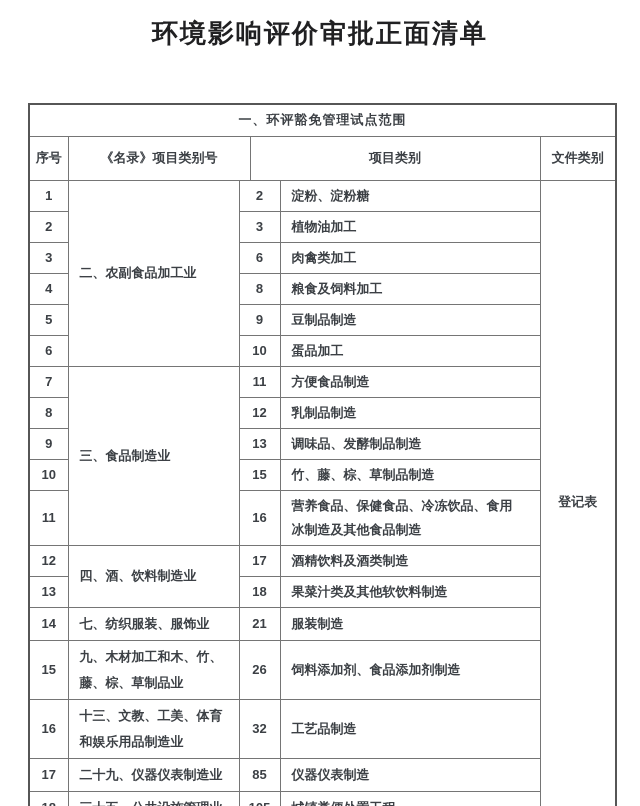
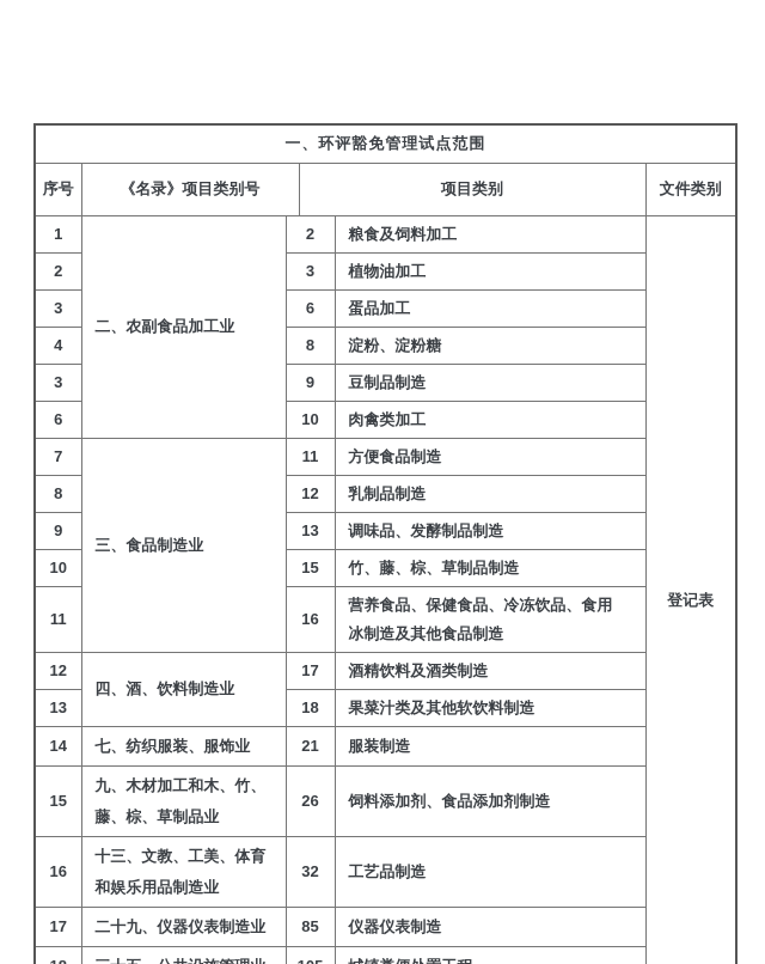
- 环境影响评价审批正面清单
  一、环评豁免管理试点范围
  序号	《名录》项目类别号	项目类别	文件类别
- 1	二、农副食品加工业	2	淀粉、淀粉糖	登记表
+ 1	二、农副食品加工业	2	粮食及饲料加工	登记表
  2	3	植物油加工
- 3	6	肉禽类加工
+ 3	6	蛋品加工
- 4	8	粮食及饲料加工
+ 4	8	淀粉、淀粉糖
- 5	9	豆制品制造
+ 3	9	豆制品制造
- 6	10	蛋品加工
+ 6	10	肉禽类加工
  7	三、食品制造业	11	方便食品制造
  8	12	乳制品制造
  9	13	调味品、发酵制品制造
  10	15	竹、藤、棕、草制品制造
  11	16	营养食品、保健食品、冷冻饮品、食用冰制造及其他食品制造
  12	四、酒、饮料制造业	17	酒精饮料及酒类制造
  13	18	果菜汁类及其他软饮料制造
  14	七、纺织服装、服饰业	21	服装制造
  15	九、木材加工和木、竹、藤、棕、草制品业	26	饲料添加剂、食品添加剂制造
  16	十三、文教、工美、体育和娱乐用品制造业	32	工艺品制造
  17	二十九、仪器仪表制造业	85	仪器仪表制造
